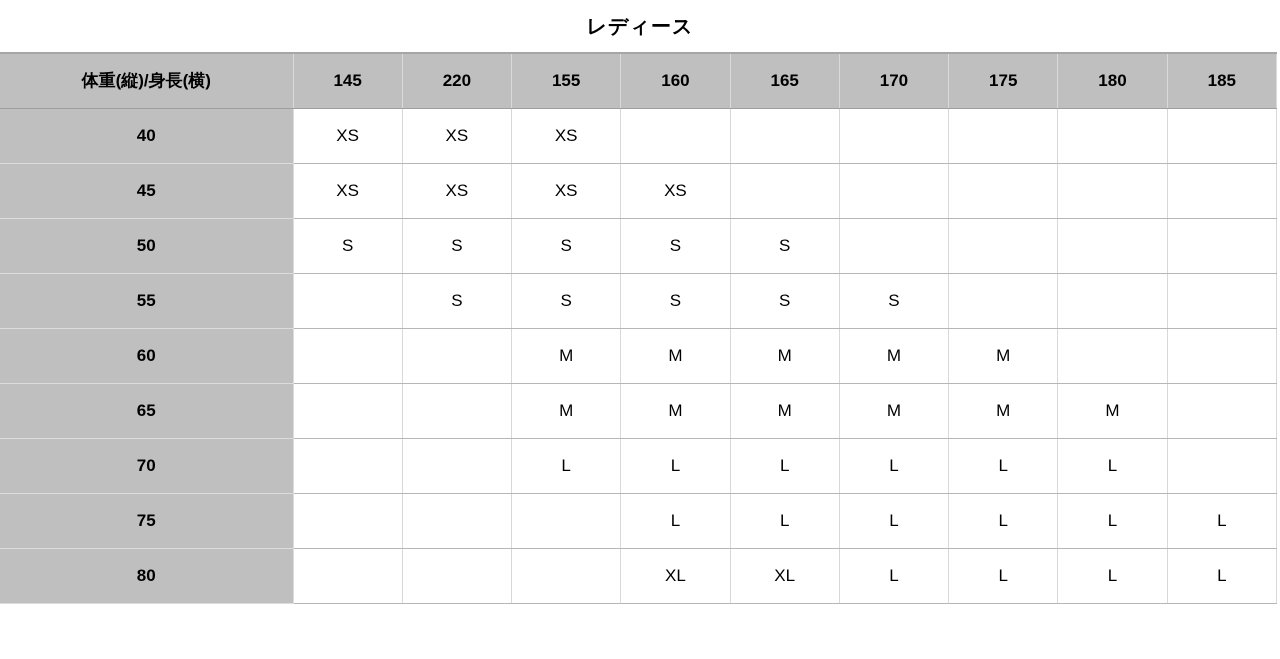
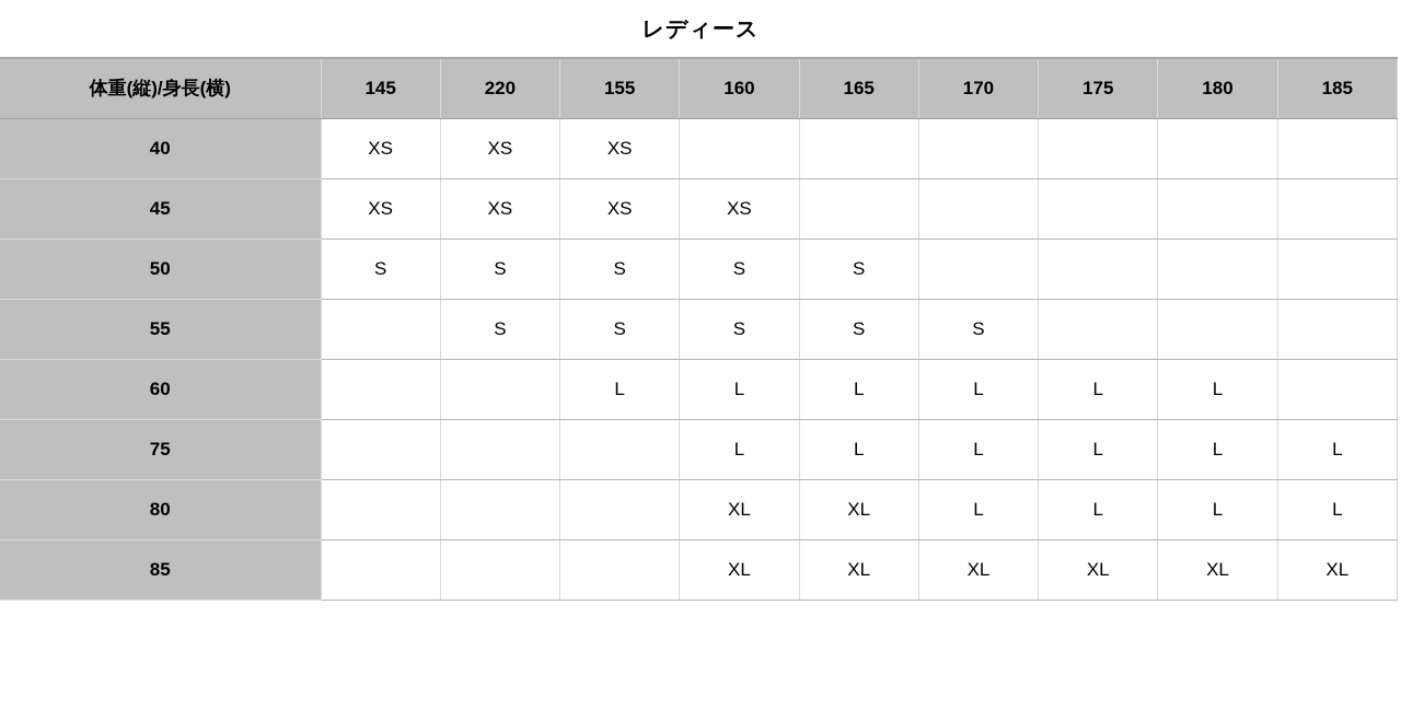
  レディース
  体重(縦)/身長(横)	145	220	155	160	165	170	175	180	185
  40	XS	XS	XS
  45	XS	XS	XS	XS
  50	S	S	S	S	S
  55		S	S	S	S	S
- 60			M	M	M	M	M
- 65			M	M	M	M	M	M
- 70			L	L	L	L	L	L
+ 60			L	L	L	L	L	L
  75				L	L	L	L	L	L
  80				XL	XL	L	L	L	L
+ 85				XL	XL	XL	XL	XL	XL
